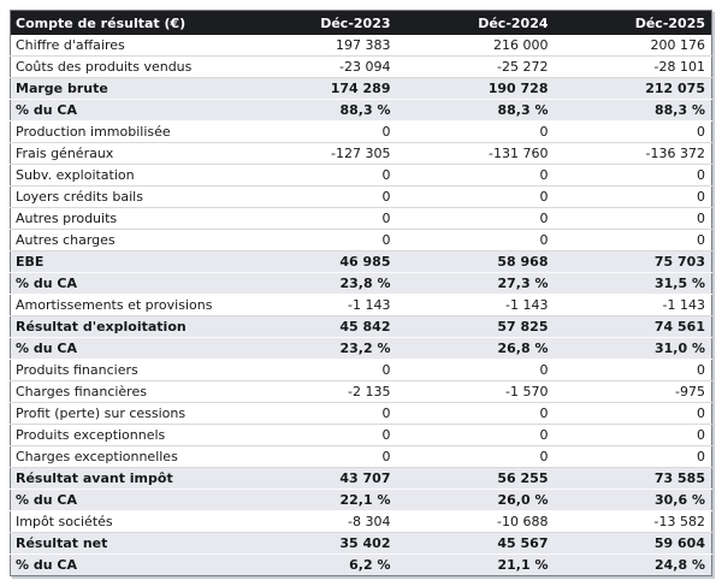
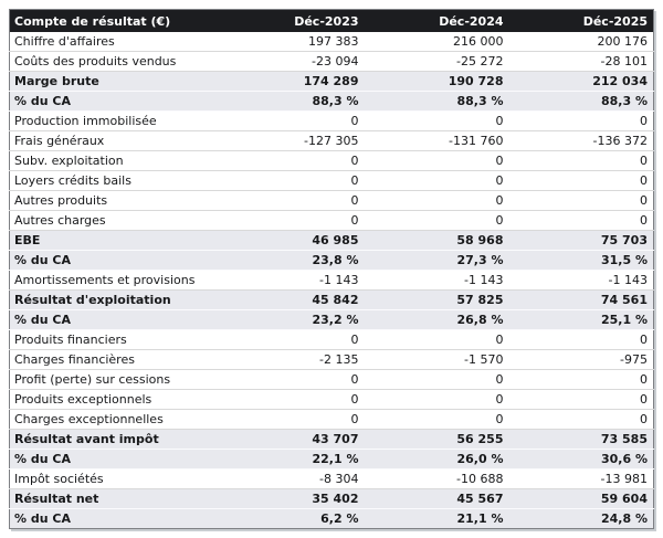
  Compte de résultat (€)	Déc-2023	Déc-2024	Déc-2025
  Chiffre d'affaires	197 383	216 000	200 176
  Coûts des produits vendus	-23 094	-25 272	-28 101
- Marge brute	174 289	190 728	212 075
+ Marge brute	174 289	190 728	212 034
  % du CA	88,3 %	88,3 %	88,3 %
  Production immobilisée	0	0	0
  Frais généraux	-127 305	-131 760	-136 372
  Subv. exploitation	0	0	0
  Loyers crédits bails	0	0	0
  Autres produits	0	0	0
  Autres charges	0	0	0
  EBE	46 985	58 968	75 703
  % du CA	23,8 %	27,3 %	31,5 %
  Amortissements et provisions	-1 143	-1 143	-1 143
  Résultat d'exploitation	45 842	57 825	74 561
- % du CA	23,2 %	26,8 %	31,0 %
+ % du CA	23,2 %	26,8 %	25,1 %
  Produits financiers	0	0	0
  Charges financières	-2 135	-1 570	-975
  Profit (perte) sur cessions	0	0	0
  Produits exceptionnels	0	0	0
  Charges exceptionnelles	0	0	0
  Résultat avant impôt	43 707	56 255	73 585
  % du CA	22,1 %	26,0 %	30,6 %
- Impôt sociétés	-8 304	-10 688	-13 582
+ Impôt sociétés	-8 304	-10 688	-13 981
  Résultat net	35 402	45 567	59 604
  % du CA	6,2 %	21,1 %	24,8 %
